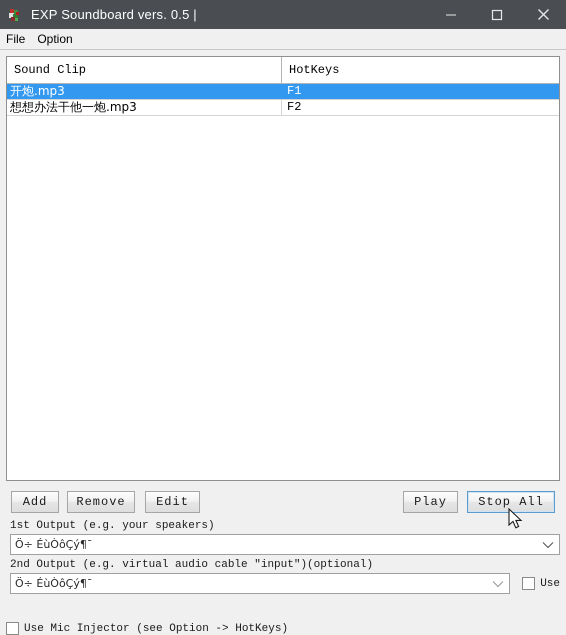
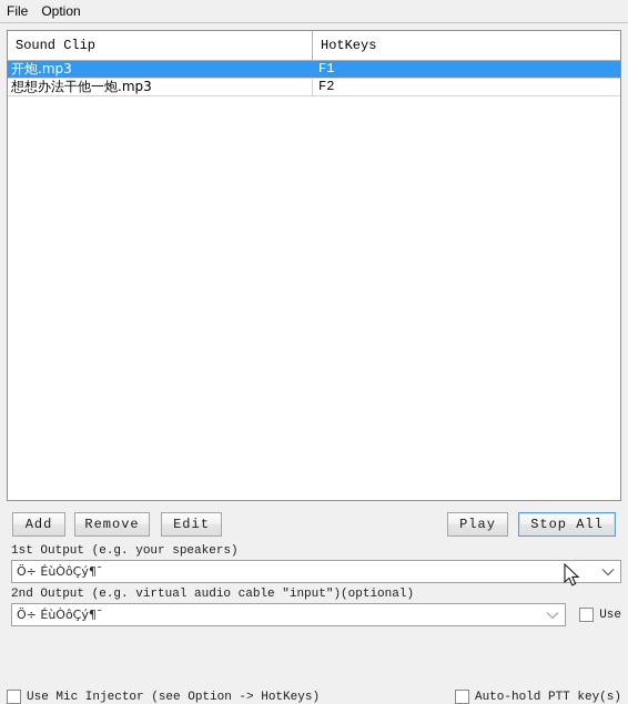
- EXP Soundboard vers. 0.5 |
  File
  Option
  Sound Clip
  HotKeys
  开炮.mp3
  F1
  想想办法干他一炮.mp3
  F2
  Add
  Remove
  Edit
  Play
  Stop All
  1st Output (e.g. your speakers)
  Ö÷ ÉùÒôÇý¶¯
  2nd Output (e.g. virtual audio cable "input")(optional)
  Ö÷ ÉùÒôÇý¶¯
  Use
  Use Mic Injector (see Option -> HotKeys)
+ Auto-hold PTT key(s)
